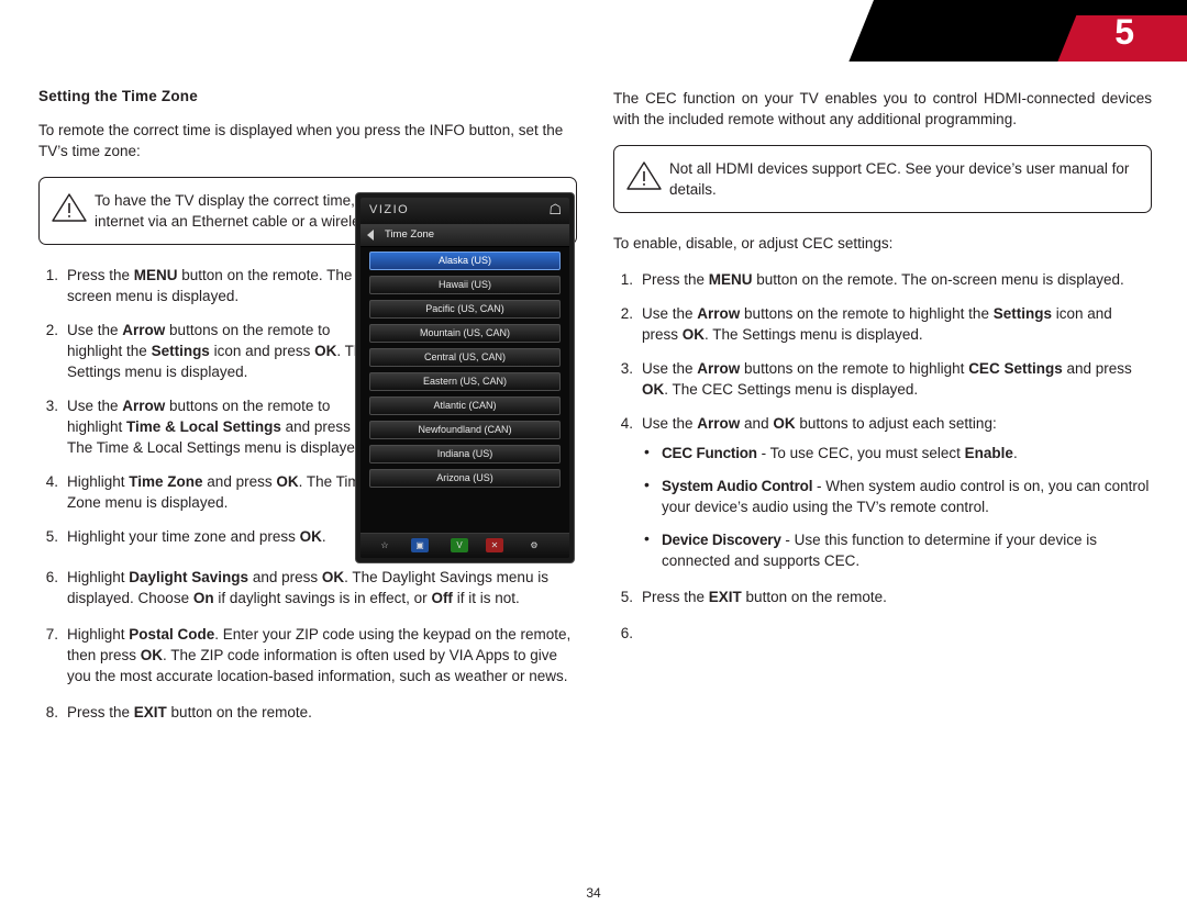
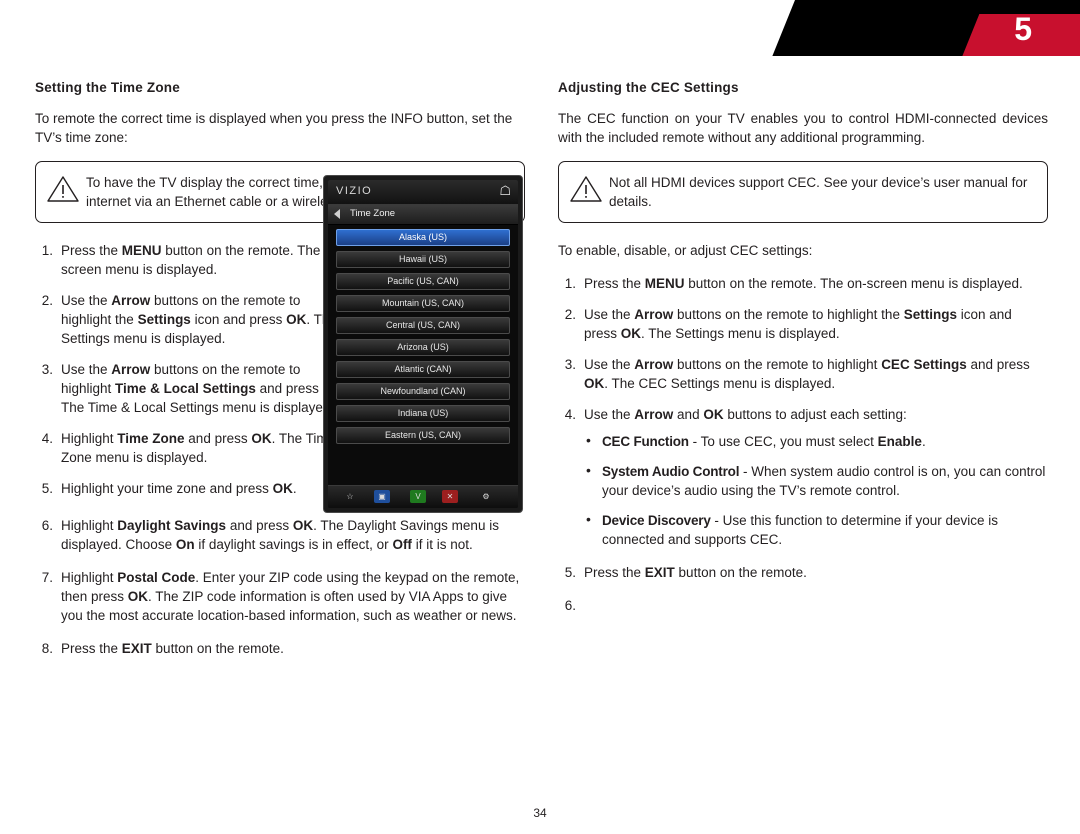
  5
  Setting the Time Zone
  To remote the correct time is displayed when you press the INFO button, set the TV’s time zone:
  1.
  Press the MENU button on the remote. Thescreen menu is displayed.
  2.
  Use the Arrow buttons on the remote to highlight the Settings icon and press OK. T Settings menu is displayed.
  3.
  Use the Arrow buttons on the remote to highlight Time & Local Settings and press The Time & Local Settings menu is displaye
  4.
  Highlight Time Zone and press OK. The Tim Zone menu is displayed.
  5.
  Highlight your time zone and press OK.
  6.
  Highlight Daylight Savings and press OK. The Daylight Savings menu is displayed. Choose On if daylight savings is in effect, or Off if it is not.
  7.
  Highlight Postal Code. Enter your ZIP code using the keypad on the remote, then press OK. The ZIP code information is often used by VIA Apps to give you the most accurate location-based information, such as weather or news.
  8.
  Press the EXIT button on the remote.
  VIZIO
  ☖
  Time Zone
  Alaska (US)
  Hawaii (US)
  Pacific (US, CAN)
  Mountain (US, CAN)
  Central (US, CAN)
- Eastern (US, CAN)
+ Arizona (US)
  Atlantic (CAN)
  Newfoundland (CAN)
  Indiana (US)
- Arizona (US)
+ Eastern (US, CAN)
  ☆
  ▣
  V
  ✕
  ⚙
+ Adjusting the CEC Settings
  The CEC function on your TV enables you to control HDMI-connected devices with the included remote without any additional programming.
  Not all HDMI devices support CEC. See your device’s user manual for details.
  To enable, disable, or adjust CEC settings:
  1.
  Press the MENU button on the remote. The on-screen menu is displayed.
  2.
  Use the Arrow buttons on the remote to highlight the Settings icon and press OK. The Settings menu is displayed.
  3.
  Use the Arrow buttons on the remote to highlight CEC Settings and press OK. The CEC Settings menu is displayed.
  4.
  Use the Arrow and OK buttons to adjust each setting:
  •
  CEC Function - To use CEC, you must select Enable.
  •
  System Audio Control - When system audio control is on, you can control your device’s audio using the TV’s remote control.
  •
  Device Discovery - Use this function to determine if your device is connected and supports CEC.
  5.
  Press the EXIT button on the remote.
  6.
  34
